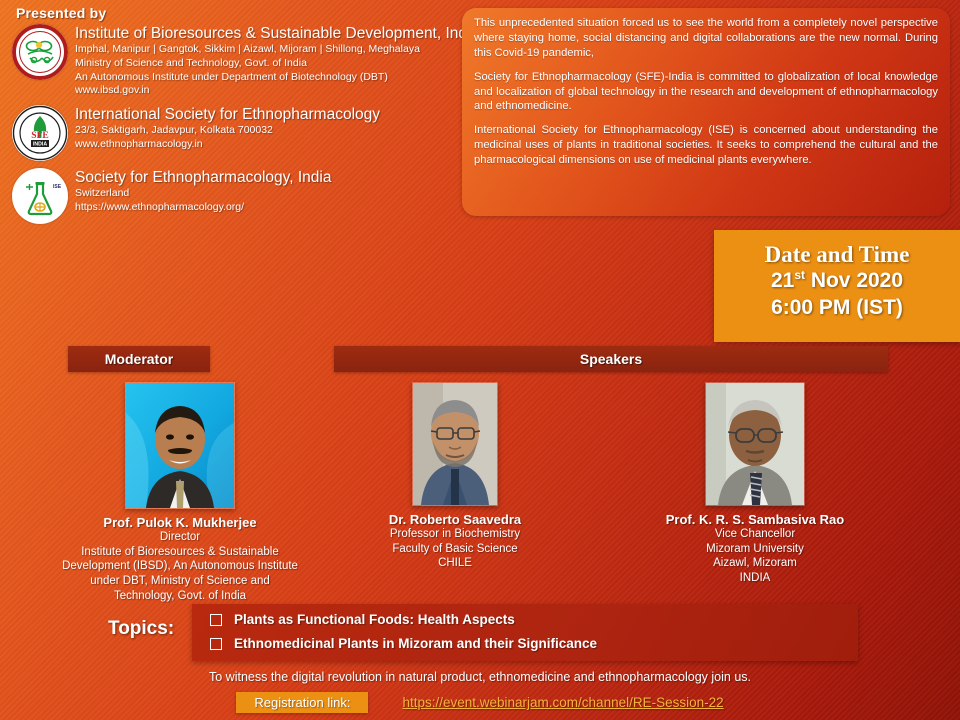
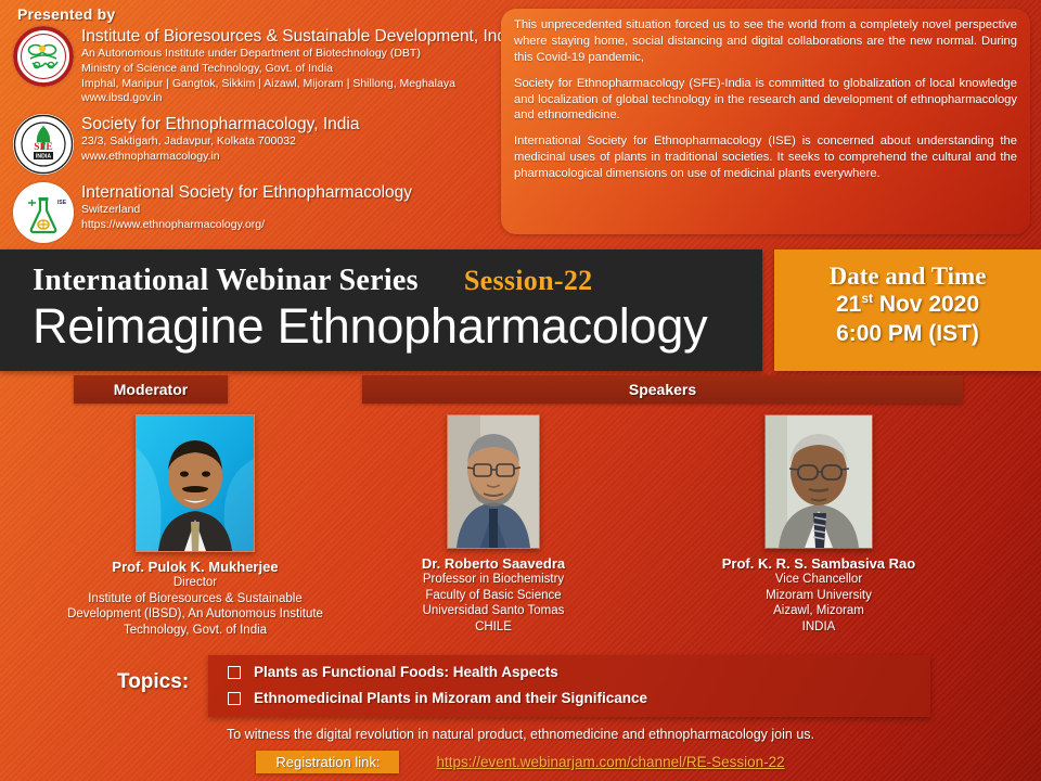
  Presented by
  Institute of Bioresources & Sustainable Development, In
- Imphal, Manipur | Gangtok, Sikkim | Aizawl, Mijoram | Shillong, Meghalaya
+ An Autonomous Institute under Department of Biotechnology (DBT)
  Ministry of Science and Technology, Govt. of India
- An Autonomous Institute under Department of Biotechnology (DBT)
+ Imphal, Manipur | Gangtok, Sikkim | Aizawl, Mijoram | Shillong, Meghalaya
  www.ibsd.gov.in
  SFE
- International Society for Ethnopharmacology
+ Society for Ethnopharmacology, India
  23/3, Saktigarh, Jadavpur, Kolkata 700032
  www.ethnopharmacology.in
- Society for Ethnopharmacology, India
+ International Society for Ethnopharmacology
  Switzerland
  https://www.ethnopharmacology.org/
  This unprecedented situation forced us to see the world from a completely novel perspective where staying home, social distancing and digital collaborations are the new normal. During this Covid-19 pandemic,
  Society for Ethnopharmacology (SFE)-India is committed to globalization of local knowledge and localization of global technology in the research and development of ethnopharmacology and ethnomedicine.
  International Society for Ethnopharmacology (ISE) is concerned about understanding the medicinal uses of plants in traditional societies. It seeks to comprehend the cultural and the pharmacological dimensions on use of medicinal plants everywhere.
+ International Webinar Series
+ Session-22
+ Reimagine Ethnopharmacology
  Date and Time
  21st Nov 2020
  6:00 PM (IST)
  Moderator
  Speakers
  Prof. Pulok K. Mukherjee
  Director
  Institute of Bioresources & Sustainable
  Development (IBSD), An Autonomous Institute
- under DBT, Ministry of Science and
  Technology, Govt. of India
  Dr. Roberto Saavedra
  Professor in Biochemistry
  Faculty of Basic Science
+ Universidad Santo Tomas
  CHILE
  Prof. K. R. S. Sambasiva Rao
  Vice Chancellor
  Mizoram University
  Aizawl, Mizoram
  INDIA
  Topics:
  Plants as Functional Foods: Health Aspects
  Ethnomedicinal Plants in Mizoram and their Significance
  To witness the digital revolution in natural product, ethnomedicine and ethnopharmacology join us.
  Registration link:
  https://event.webinarjam.com/channel/RE-Session-22
